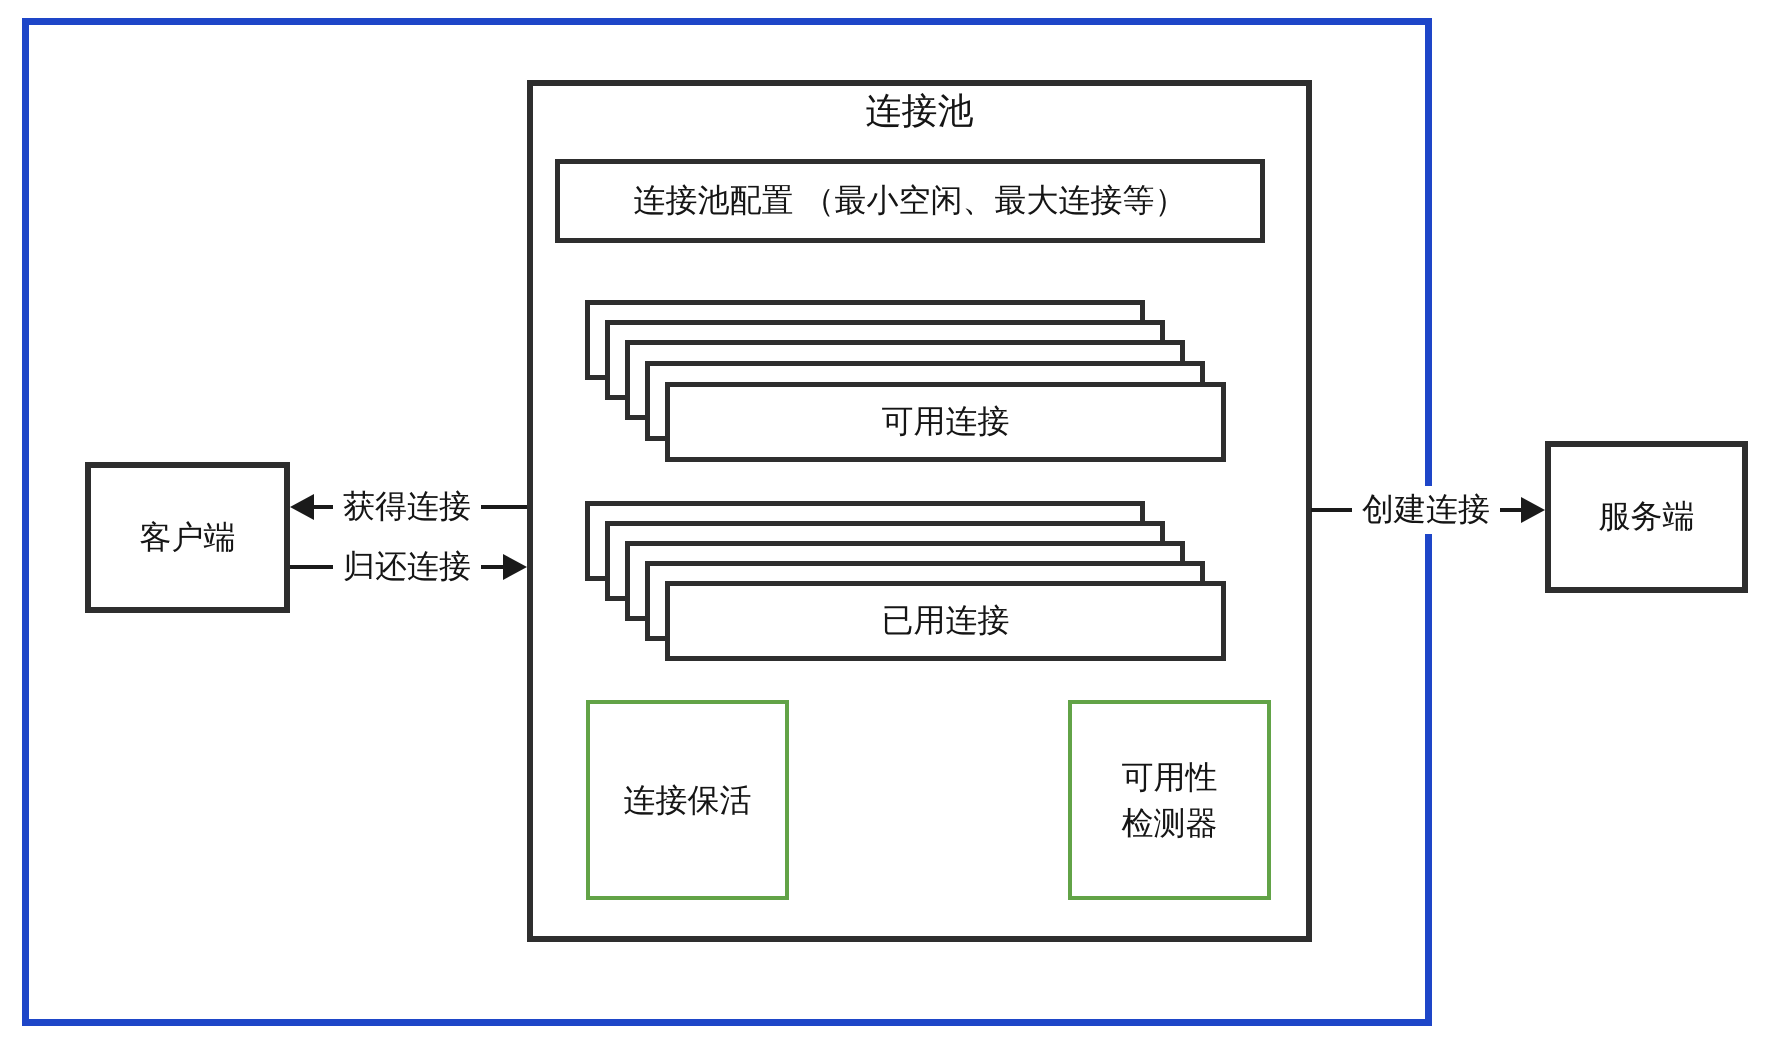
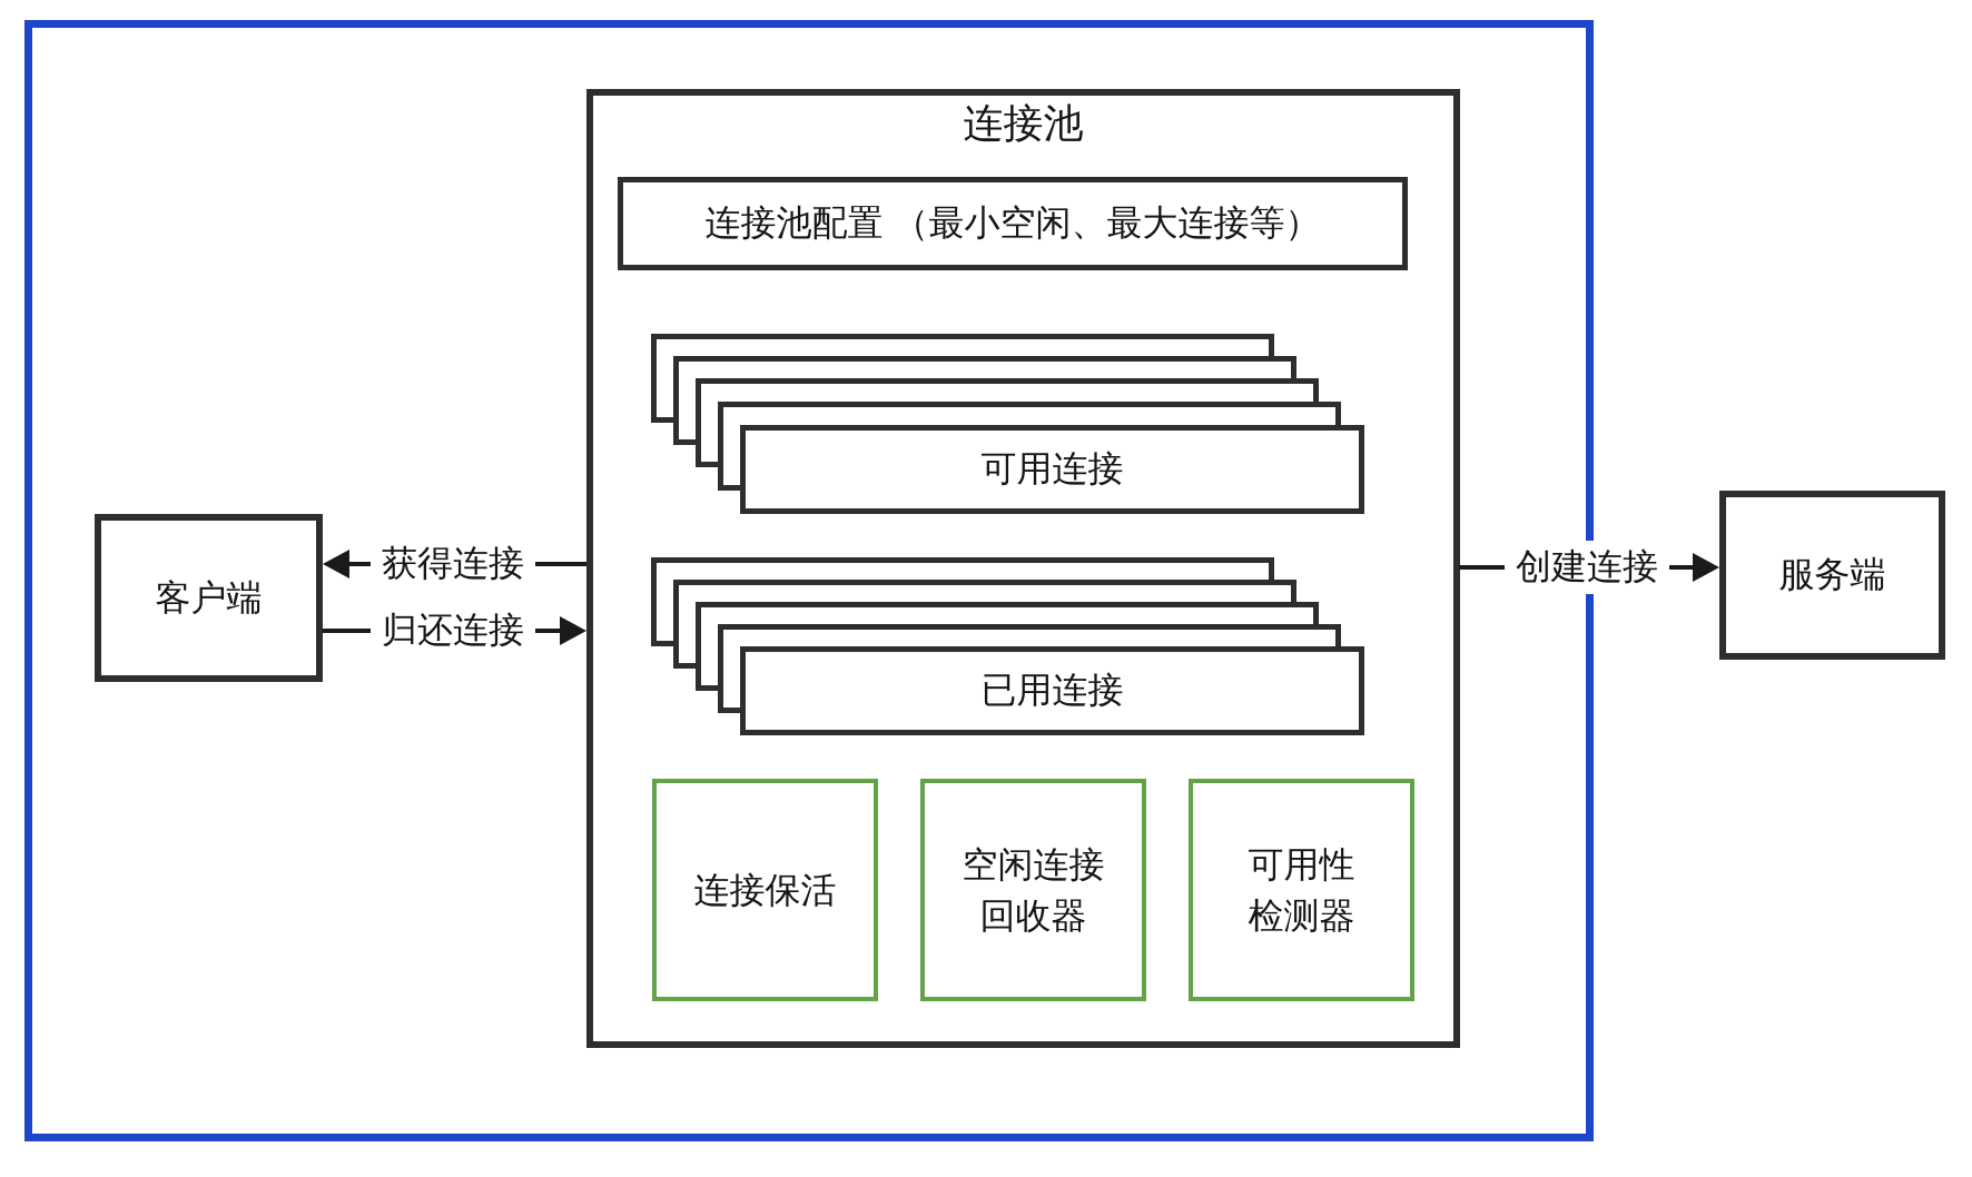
  连接池
  连接池配置 （最小空闲、最大连接等）
  可用连接
  已用连接
  连接保活
+ 空闲连接
+ 回收器
  可用性
  检测器
  客户端
  服务端
  获得连接
  归还连接
  创建连接
